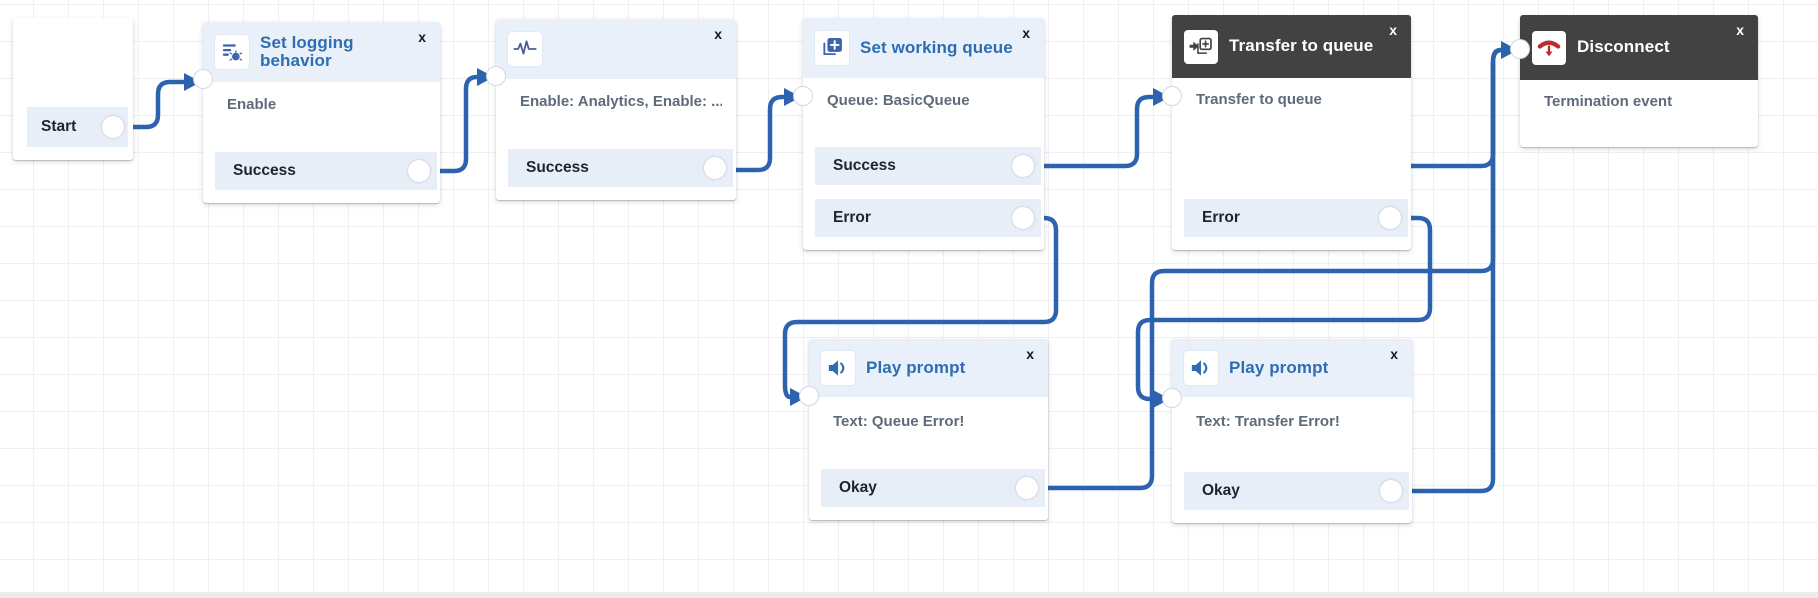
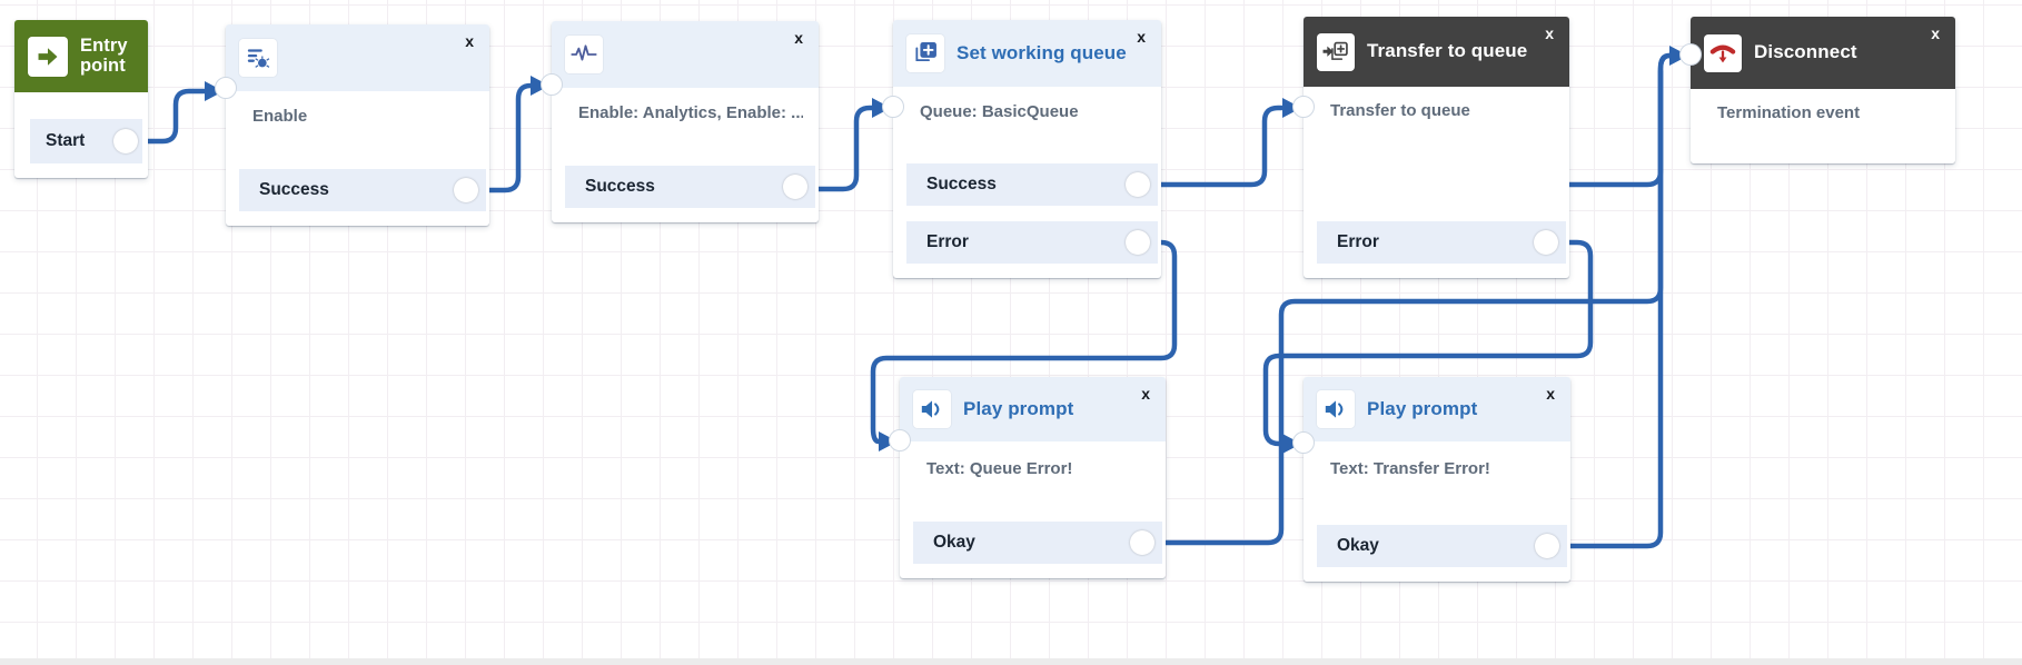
+ Entry point
  Start
- Set logging behavior
  x
  Enable
  Success
  x
  Enable: Analytics, Enable: ...
  Success
  Set working queue
  x
  Queue: BasicQueue
  Success
  Error
  Transfer to queue
  x
  Transfer to queue
  Error
  Disconnect
  x
  Termination event
  Play prompt
  x
  Text: Queue Error!
  Okay
  Play prompt
  x
  Text: Transfer Error!
  Okay
